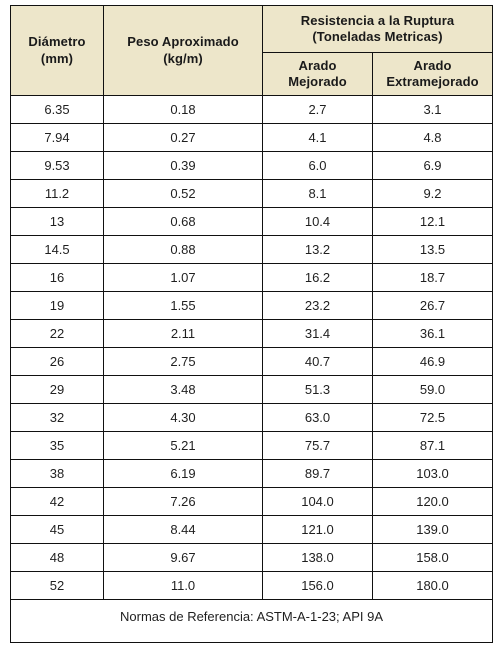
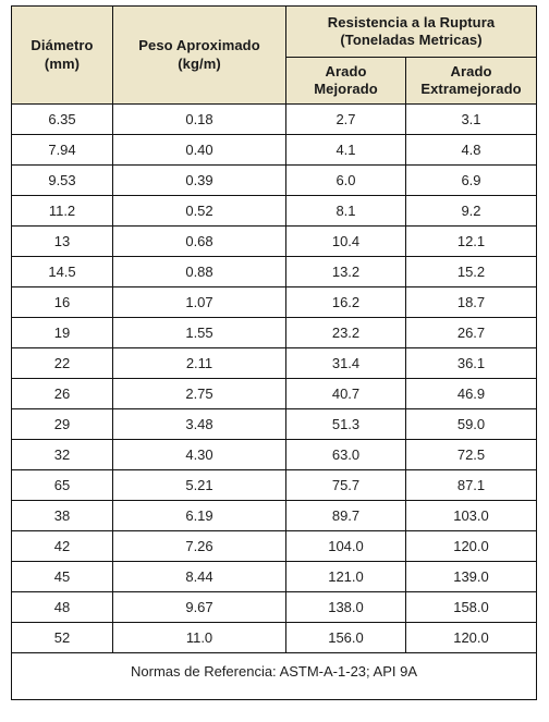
  Diámetro (mm)	Peso Aproximado (kg/m)	Resistencia a la Ruptura (Toneladas Metricas)
  Arado Mejorado	Arado Extramejorado
  6.35	0.18	2.7	3.1
- 7.94	0.27	4.1	4.8
+ 7.94	0.40	4.1	4.8
  9.53	0.39	6.0	6.9
  11.2	0.52	8.1	9.2
  13	0.68	10.4	12.1
- 14.5	0.88	13.2	13.5
+ 14.5	0.88	13.2	15.2
  16	1.07	16.2	18.7
  19	1.55	23.2	26.7
  22	2.11	31.4	36.1
  26	2.75	40.7	46.9
  29	3.48	51.3	59.0
  32	4.30	63.0	72.5
- 35	5.21	75.7	87.1
+ 65	5.21	75.7	87.1
  38	6.19	89.7	103.0
  42	7.26	104.0	120.0
  45	8.44	121.0	139.0
  48	9.67	138.0	158.0
- 52	11.0	156.0	180.0
+ 52	11.0	156.0	120.0
  Normas de Referencia: ASTM-A-1-23; API 9A
